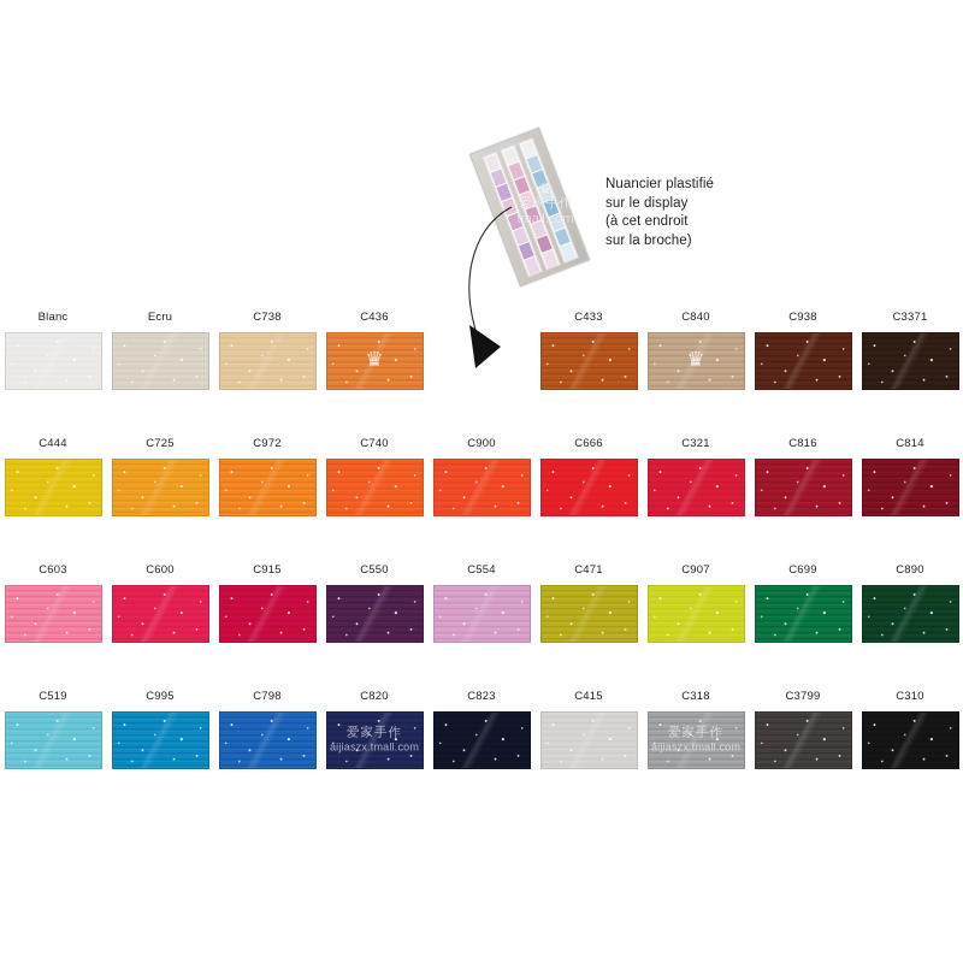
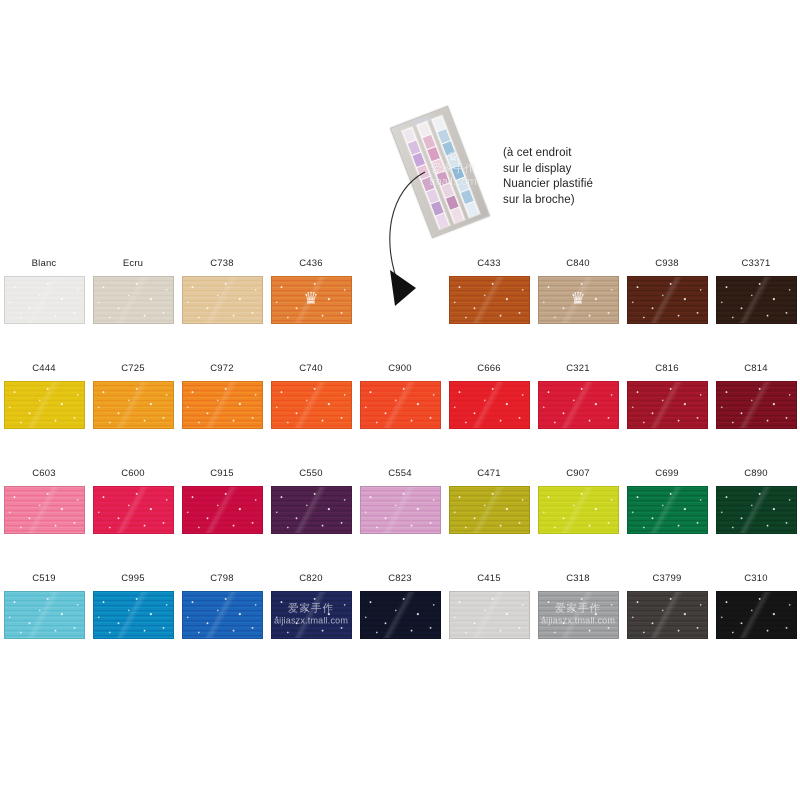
  ♛
  爱家手作
  tmall.com
- Nuancier plastifié
+ (à cet endroit
  sur le display
- (à cet endroit
+ Nuancier plastifié
  sur la broche)
  Blanc
  Ecru
  C738
  C436
  ♛
  C433
  C840
  ♛
  C938
  C3371
  C444
  C725
  C972
  C740
  C900
  C666
  C321
  C816
  C814
  C603
  C600
  C915
  C550
  C554
  C471
  C907
  C699
  C890
  C519
  C995
  C798
  C820
  爱家手作
  aijiaszx.tmall.com
  C823
  C415
  C318
  爱家手作
  aijiaszx.tmall.com
  C3799
  C310
